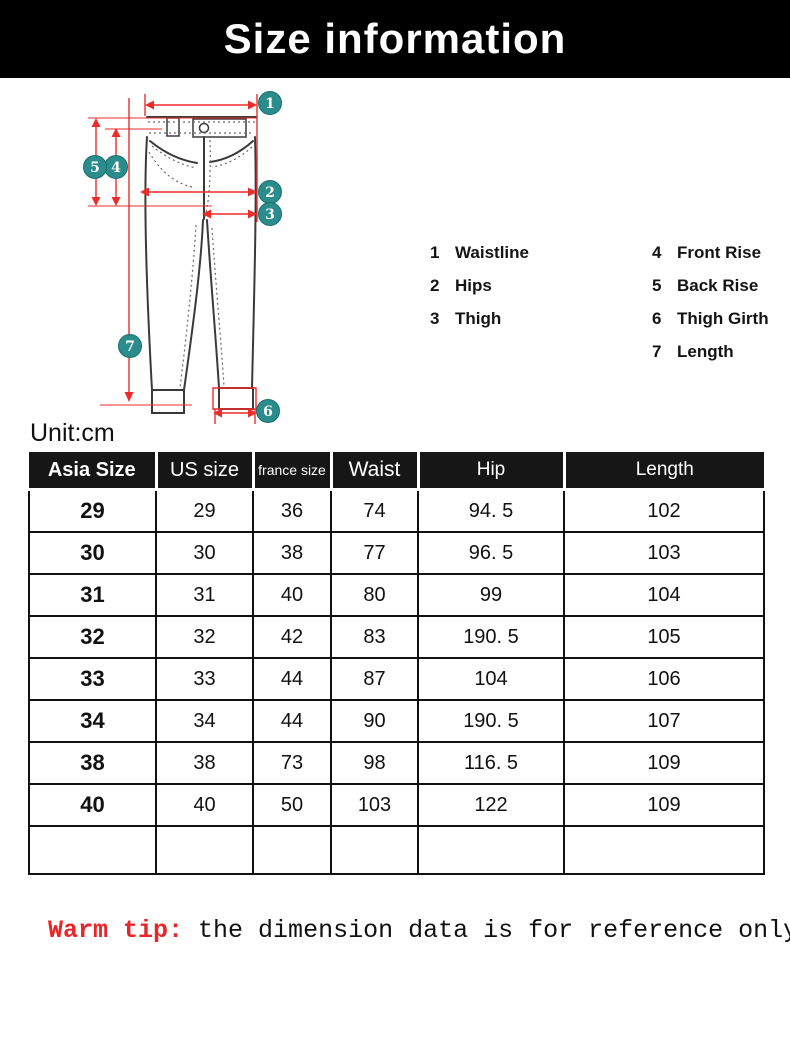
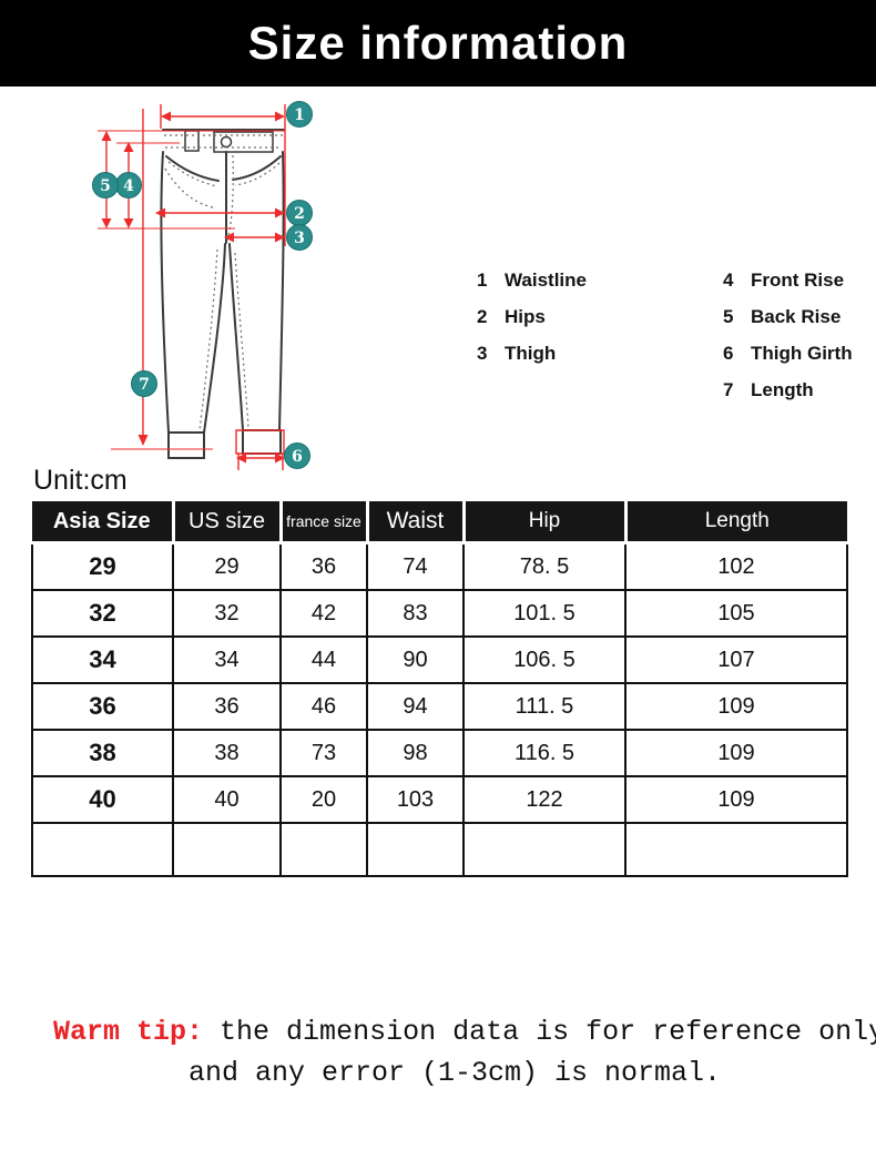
  Size information
  1
  2
  3
  4
  5
  6
  7
  1
  Waistline
  2
  Hips
  3
  Thigh
  4
  Front Rise
  5
  Back Rise
  6
  Thigh Girth
  7
  Length
  Unit:cm
  Asia Size	US size	france size	Waist	Hip	Length
- 29	29	36	74	94. 5	102
+ 29	29	36	74	78. 5	102
- 30	30	38	77	96. 5	103
- 31	31	40	80	99	104
- 32	32	42	83	190. 5	105
+ 32	32	42	83	101. 5	105
- 33	33	44	87	104	106
- 34	34	44	90	190. 5	107
+ 34	34	44	90	106. 5	107
+ 36	36	46	94	111. 5	109
  38	38	73	98	116. 5	109
- 40	40	50	103	122	109
+ 40	40	20	103	122	109
  Warm tip: the dimension data is for reference onl
+ and any error (1-3cm) is normal.
